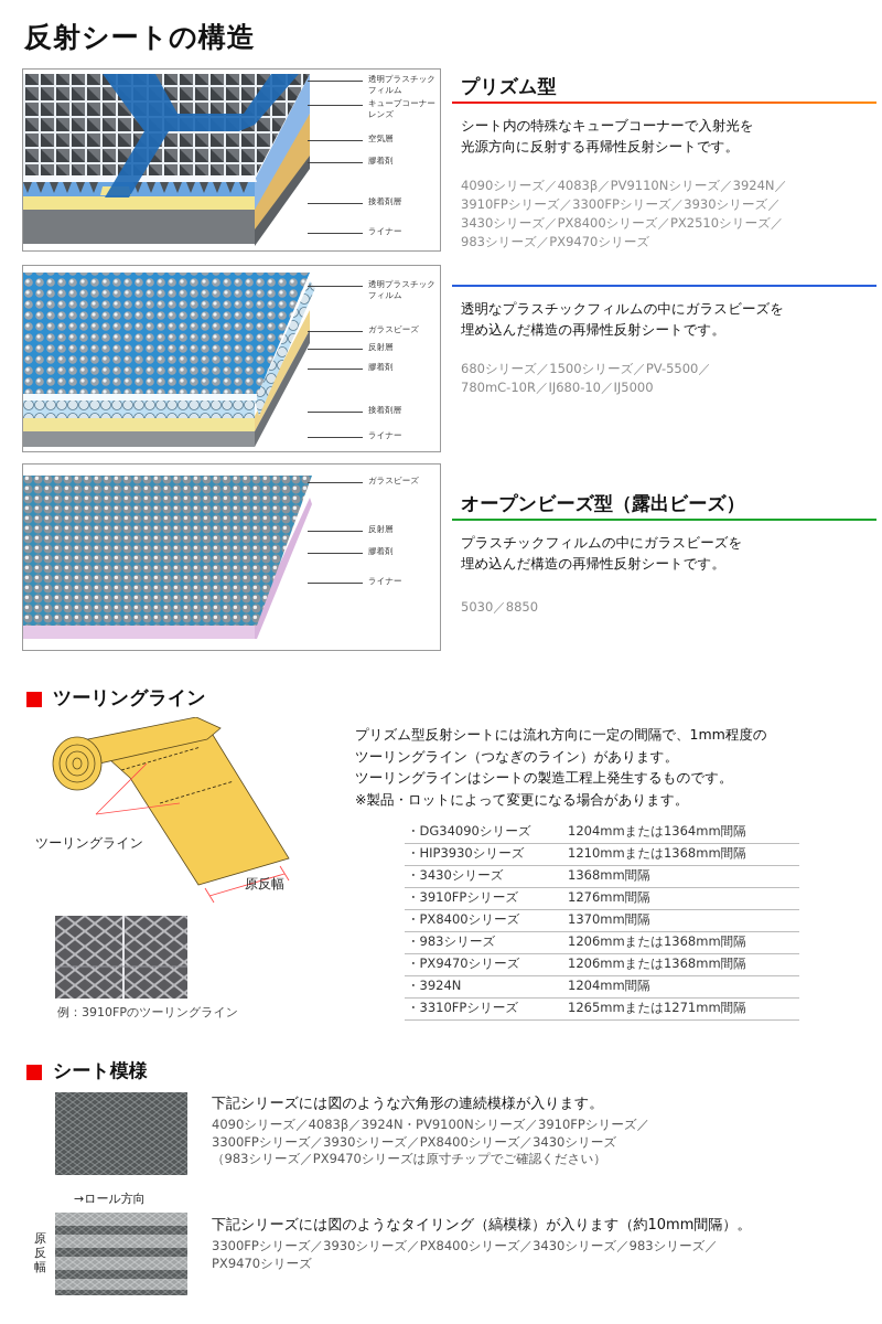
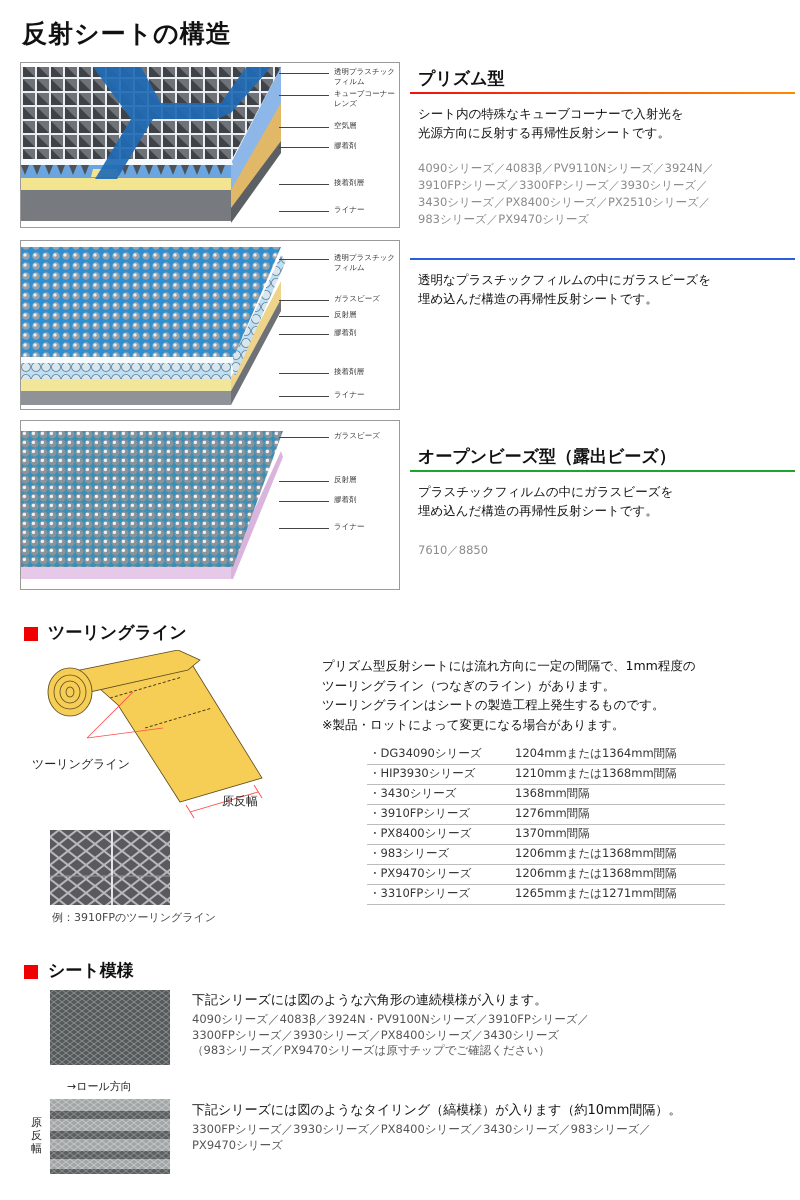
  反射シートの構造
  透明プラスチック
  フィルム
  キューブコーナー
  レンズ
  空気層
  膠着剤
  接着剤層
  ライナー
  プリズム型
  シート内の特殊なキューブコーナーで入射光を
  光源方向に反射する再帰性反射シートです。
  4090シリーズ／4083β／PV9110Nシリーズ／3924N／
  3910FPシリーズ／3300FPシリーズ／3930シリーズ／
  3430シリーズ／PX8400シリーズ／PX2510シリーズ／
  983シリーズ／PX9470シリーズ
  透明プラスチック
  フィルム
  ガラスビーズ
  反射層
  膠着剤
  接着剤層
  ライナー
  透明なプラスチックフィルムの中にガラスビーズを
  埋め込んだ構造の再帰性反射シートです。
- 680シリーズ／1500シリーズ／PV-5500／
- 780mC-10R／IJ680-10／IJ5000
  ガラスビーズ
  反射層
  膠着剤
  ライナー
  オープンビーズ型（露出ビーズ）
  プラスチックフィルムの中にガラスビーズを
  埋め込んだ構造の再帰性反射シートです。
- 5030／8850
+ 7610／8850
  ツーリングライン
  ツーリングライン
  原反幅
  プリズム型反射シートには流れ方向に一定の間隔で、1mm程度の
  ツーリングライン（つなぎのライン）があります。
  ツーリングラインはシートの製造工程上発生するものです。
  ※製品・ロットによって変更になる場合があります。
  ・DG34090シリーズ	1204mmまたは1364mm間隔
  ・HIP3930シリーズ	1210mmまたは1368mm間隔
  ・3430シリーズ	1368mm間隔
  ・3910FPシリーズ	1276mm間隔
  ・PX8400シリーズ	1370mm間隔
  ・983シリーズ	1206mmまたは1368mm間隔
  ・PX9470シリーズ	1206mmまたは1368mm間隔
- ・3924N	1204mm間隔
  ・3310FPシリーズ	1265mmまたは1271mm間隔
  例：3910FPのツーリングライン
  シート模様
  下記シリーズには図のような六角形の連続模様が入ります。
  4090シリーズ／4083β／3924N・PV9100Nシリーズ／3910FPシリーズ／
  3300FPシリーズ／3930シリーズ／PX8400シリーズ／3430シリーズ
  （983シリーズ／PX9470シリーズは原寸チップでご確認ください）
  →ロール方向
  原反幅
  下記シリーズには図のようなタイリング（縞模様）が入ります（約10mm間隔）。
  3300FPシリーズ／3930シリーズ／PX8400シリーズ／3430シリーズ／983シリーズ／
  PX9470シリーズ
